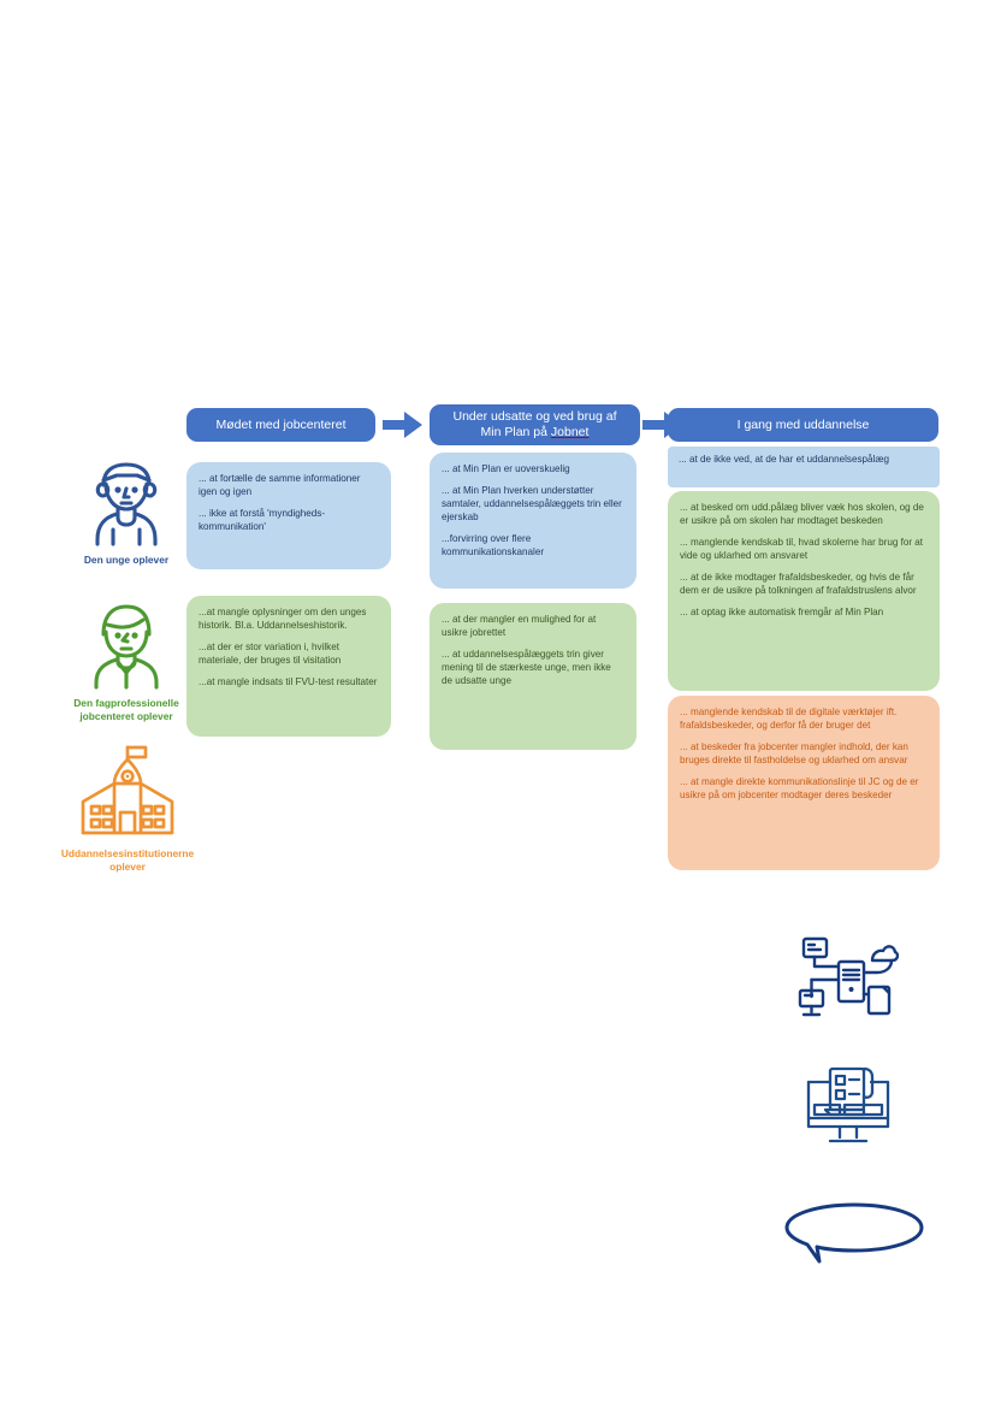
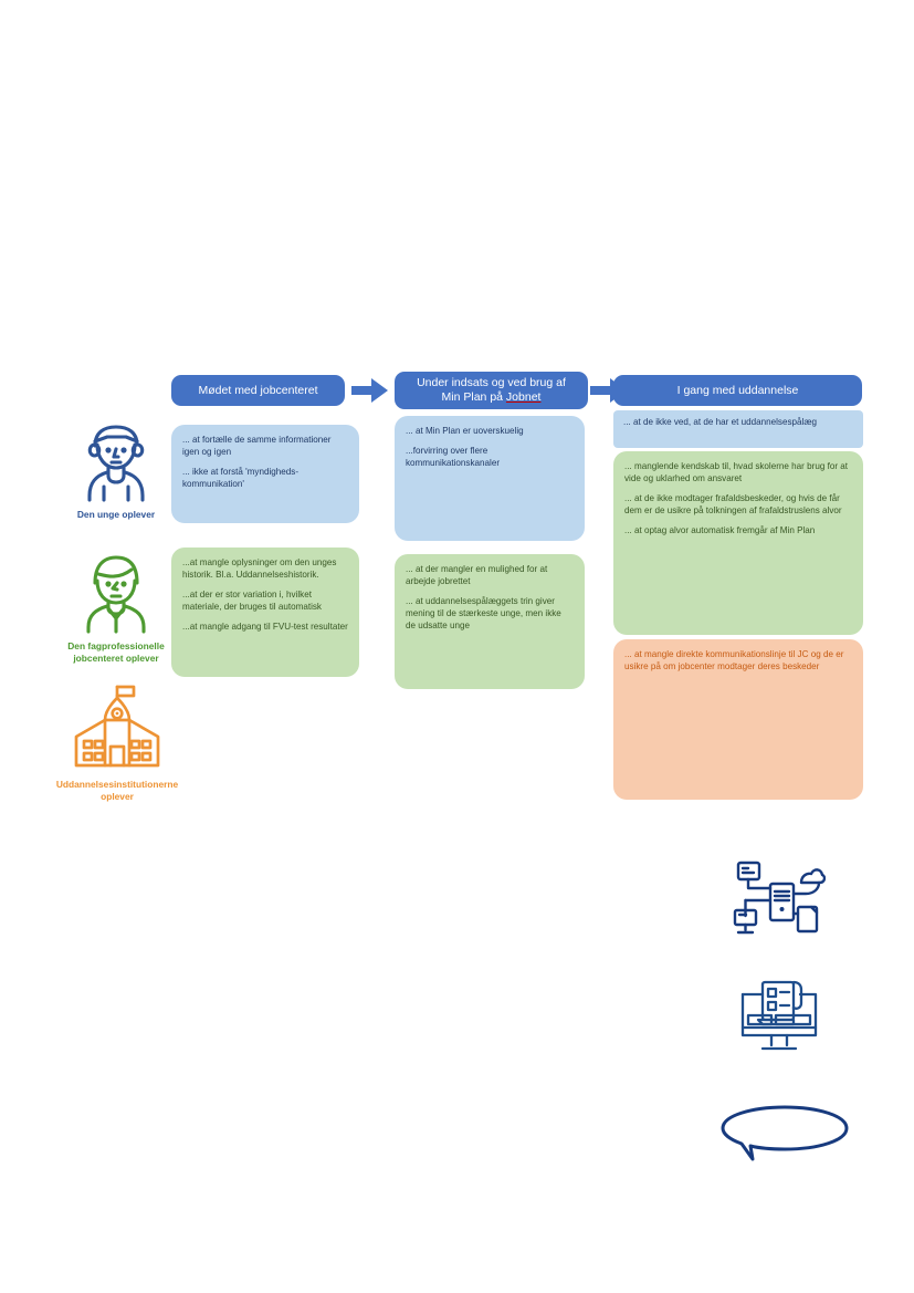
  Mødet med jobcenteret
- Under udsatte og ved brug af
+ Under indsats og ved brug af
  Min Plan på Jobnet
  I gang med uddannelse
  Den unge oplever
  Den fagprofessionelle
  jobcenteret oplever
  Uddannelsesinstitutionerne
  oplever
  ... at fortælle de samme informationer igen og igen
  ... ikke at forstå 'myndigheds-kommunikation'
  ...at mangle oplysninger om den unges historik. Bl.a. Uddannelseshistorik.
- ...at der er stor variation i, hvilket materiale, der bruges til visitation
+ ...at der er stor variation i, hvilket materiale, der bruges til automatisk
- ...at mangle indsats til FVU-test resultater
+ ...at mangle adgang til FVU-test resultater
  ... at Min Plan er uoverskuelig
- ... at Min Plan hverken understøtter samtaler, uddannelsespålæggets trin eller ejerskab
  ...forvirring over flere kommunikationskanaler
- ... at der mangler en mulighed for at usikre jobrettet
+ ... at der mangler en mulighed for at arbejde jobrettet
  ... at uddannelsespålæggets trin giver mening til de stærkeste unge, men ikke de udsatte unge
  ... at de ikke ved, at de har et uddannelsespålæg
- ... at besked om udd.pålæg bliver væk hos skolen, og de er usikre på om skolen har modtaget beskeden
  ... manglende kendskab til, hvad skolerne har brug for at vide og uklarhed om ansvaret
  ... at de ikke modtager frafaldsbeskeder, og hvis de får dem er de usikre på tolkningen af frafaldstruslens alvor
- ... at optag ikke automatisk fremgår af Min Plan
+ ... at optag alvor automatisk fremgår af Min Plan
- ... manglende kendskab til de digitale værktøjer ift. frafaldsbeskeder, og derfor få der bruger det
- ... at beskeder fra jobcenter mangler indhold, der kan bruges direkte til fastholdelse og uklarhed om ansvar
  ... at mangle direkte kommunikationslinje til JC og de er usikre på om jobcenter modtager deres beskeder
